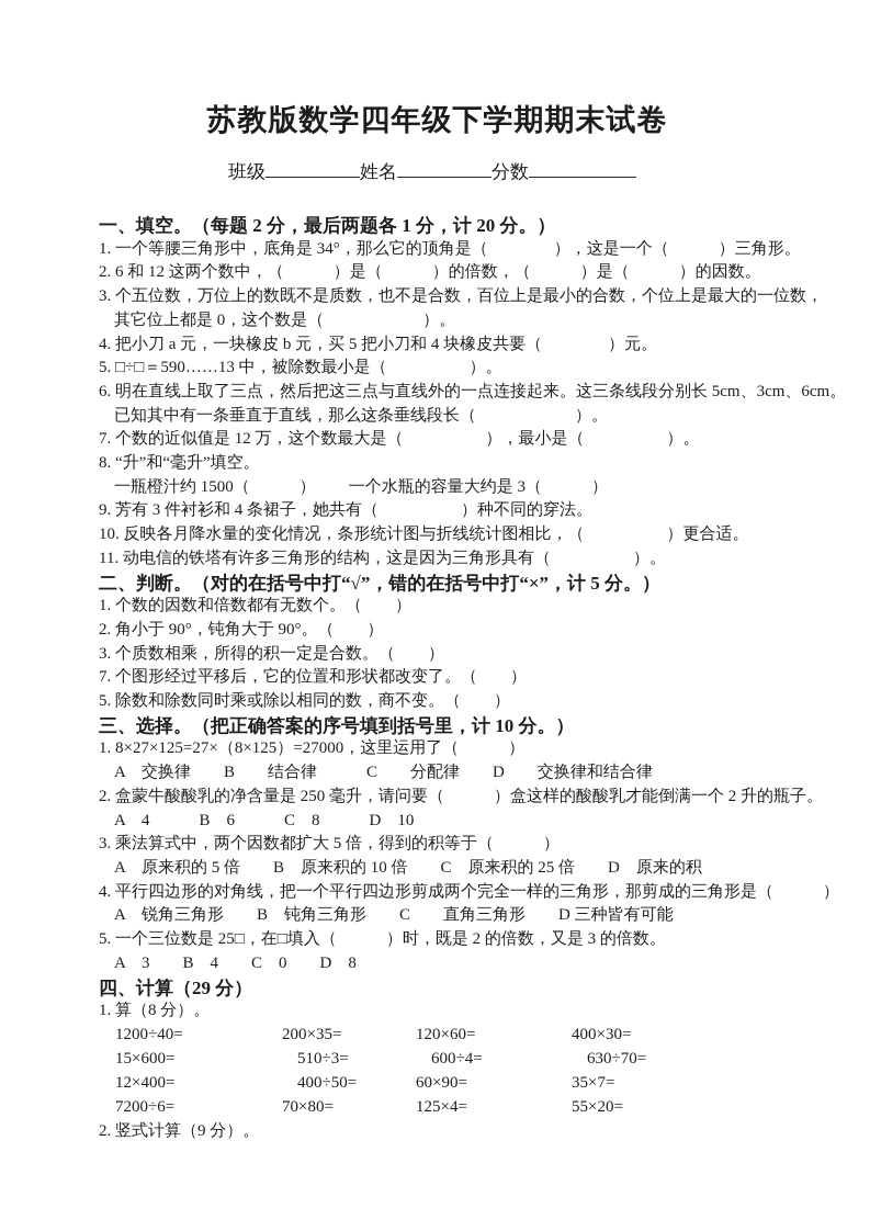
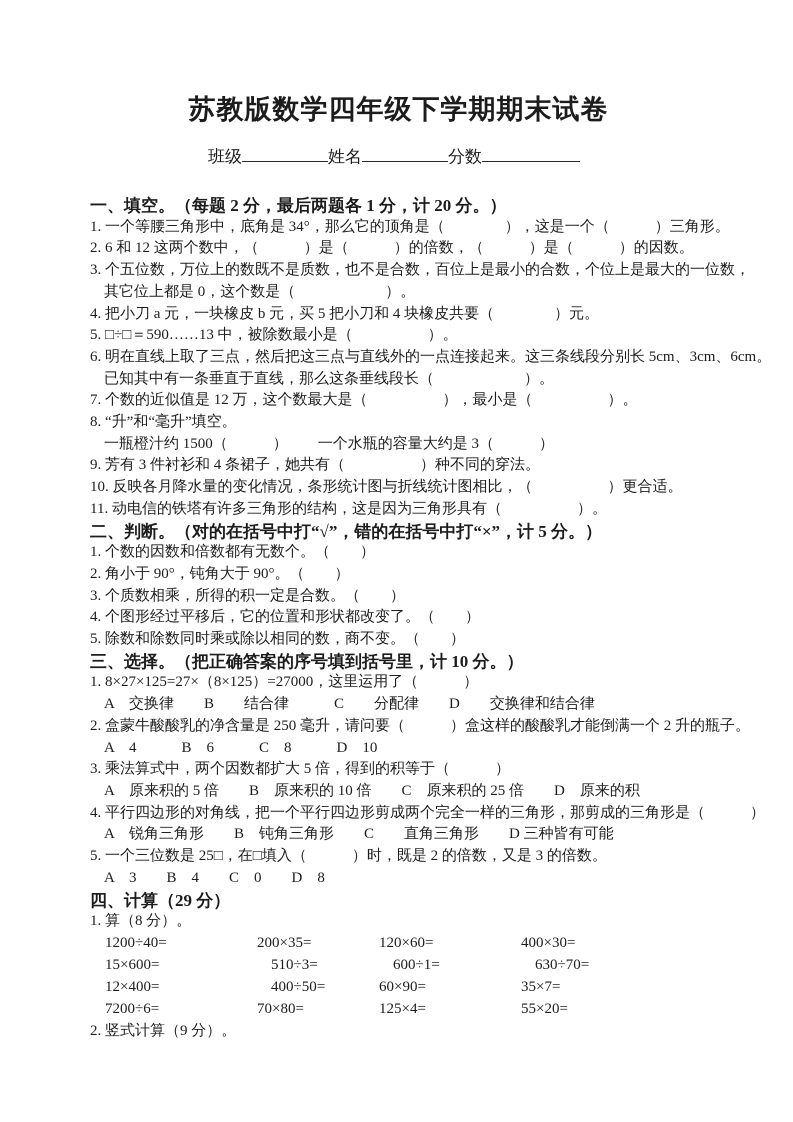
  苏教版数学四年级下学期期末试卷
  班级 姓名 分数
  一、填空。（每题 2 分，最后两题各 1 分，计 20 分。）
  1. 一个等腰三角形中，底角是 34°，那么它的顶角是（ ），这是一个（ ）三角形。
  2. 6 和 12 这两个数中，（ ）是（ ）的倍数，（ ）是（ ）的因数。
  3. 个五位数，万位上的数既不是质数，也不是合数，百位上是最小的合数，个位上是最大的一位数，
  其它位上都是 0，这个数是（ ）。
  4. 把小刀 a 元，一块橡皮 b 元，买 5 把小刀和 4 块橡皮共要（ ）元。
  5. □÷□＝590……13 中，被除数最小是（ ）。
  6. 明在直线上取了三点，然后把这三点与直线外的一点连接起来。这三条线段分别长 5cm、3cm、6cm。
  已知其中有一条垂直于直线，那么这条垂线段长（ ）。
  7. 个数的近似值是 12 万，这个数最大是（ ），最小是（ ）。
  8. “升”和“毫升”填空。
  一瓶橙汁约 1500（ ） 一个水瓶的容量大约是 3（ ）
  9. 芳有 3 件衬衫和 4 条裙子，她共有（ ）种不同的穿法。
  10. 反映各月降水量的变化情况，条形统计图与折线统计图相比，（ ）更合适。
  11. 动电信的铁塔有许多三角形的结构，这是因为三角形具有（ ）。
  二、判断。（对的在括号中打“√”，错的在括号中打“×”，计 5 分。）
  1. 个数的因数和倍数都有无数个。（ ）
  2. 角小于 90°，钝角大于 90°。（ ）
  3. 个质数相乘，所得的积一定是合数。（ ）
- 7. 个图形经过平移后，它的位置和形状都改变了。（ ）
+ 4. 个图形经过平移后，它的位置和形状都改变了。（ ）
  5. 除数和除数同时乘或除以相同的数，商不变。（ ）
  三、选择。（把正确答案的序号填到括号里，计 10 分。）
  1. 8×27×125=27×（8×125）=27000，这里运用了（ ）
  A 交换律 B 结合律 C 分配律 D 交换律和结合律
  2. 盒蒙牛酸酸乳的净含量是 250 毫升，请问要（ ）盒这样的酸酸乳才能倒满一个 2 升的瓶子。
  A 4 B 6 C 8 D 10
  3. 乘法算式中，两个因数都扩大 5 倍，得到的积等于（ ）
  A 原来积的 5 倍 B 原来积的 10 倍 C 原来积的 25 倍 D 原来的积
  4. 平行四边形的对角线，把一个平行四边形剪成两个完全一样的三角形，那剪成的三角形是（ ）
  A 锐角三角形 B 钝角三角形 C 直角三角形 D 三种皆有可能
  5. 一个三位数是 25□，在□填入（ ）时，既是 2 的倍数，又是 3 的倍数。
  A 3 B 4 C 0 D 8
  四、计算（29 分）
  1. 算（8 分）。
  1200÷40=
  200×35=
  120×60=
  400×30=
  15×600=
  510÷3=
- 600÷4=
+ 600÷1=
  630÷70=
  12×400=
  400÷50=
  60×90=
  35×7=
  7200÷6=
  70×80=
  125×4=
  55×20=
  2. 竖式计算（9 分）。
